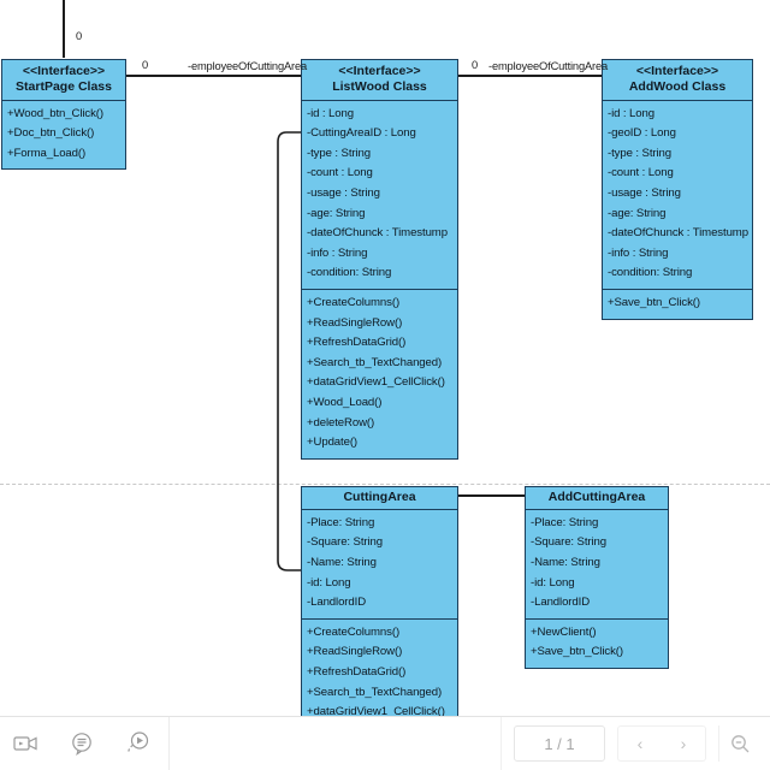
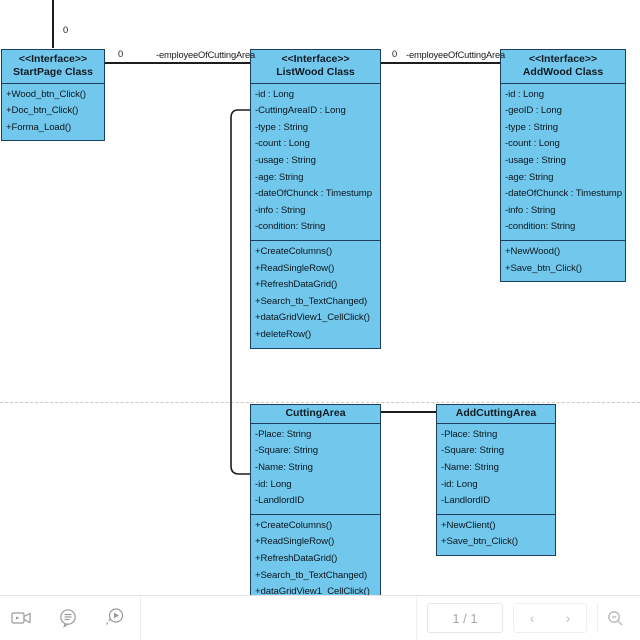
  0
  0
  -employeeOfCuttingArea
  0
  -employeeOfCuttingArea
  <<Interface>>
  StartPage Class
  +Wood_btn_Click()
  +Doc_btn_Click()
  +Forma_Load()
  <<Interface>>
  ListWood Class
  -id : Long
  -CuttingAreaID : Long
  -type : String
  -count : Long
  -usage : String
  -age: String
  -dateOfChunck : Timestump
  -info : String
  -condition: String
  +CreateColumns()
  +ReadSingleRow()
  +RefreshDataGrid()
  +Search_tb_TextChanged)
  +dataGridView1_CellClick()
- +Wood_Load()
  +deleteRow()
- +Update()
  <<Interface>>
  AddWood Class
  -id : Long
  -geoID : Long
  -type : String
  -count : Long
  -usage : String
  -age: String
  -dateOfChunck : Timestump
  -info : String
  -condition: String
+ +NewWood()
  +Save_btn_Click()
  CuttingArea
  -Place: String
  -Square: String
  -Name: String
  -id: Long
  -LandlordID
  +CreateColumns()
  +ReadSingleRow()
  +RefreshDataGrid()
  +Search_tb_TextChanged)
  +dataGridView1_CellClick()
  AddCuttingArea
  -Place: String
  -Square: String
  -Name: String
  -id: Long
  -LandlordID
  +NewClient()
  +Save_btn_Click()
  1 / 1
  ‹
  ›
